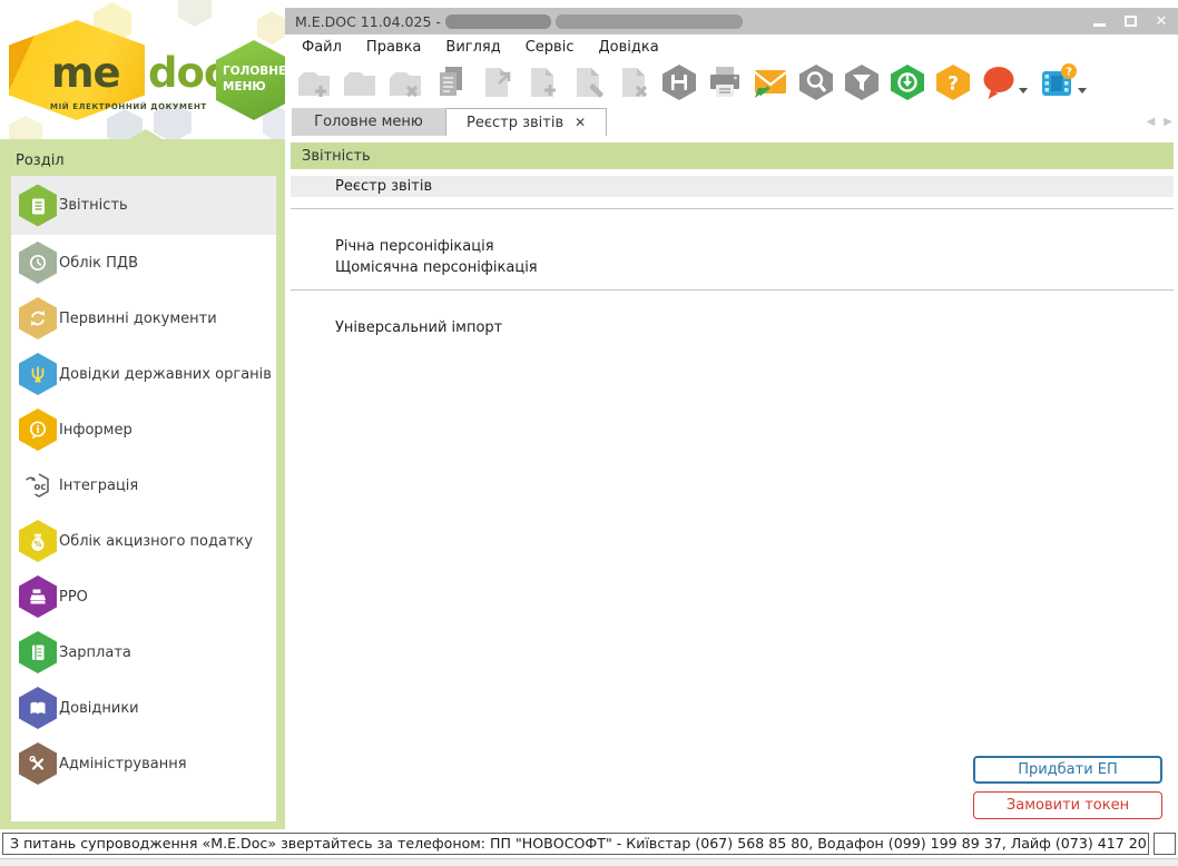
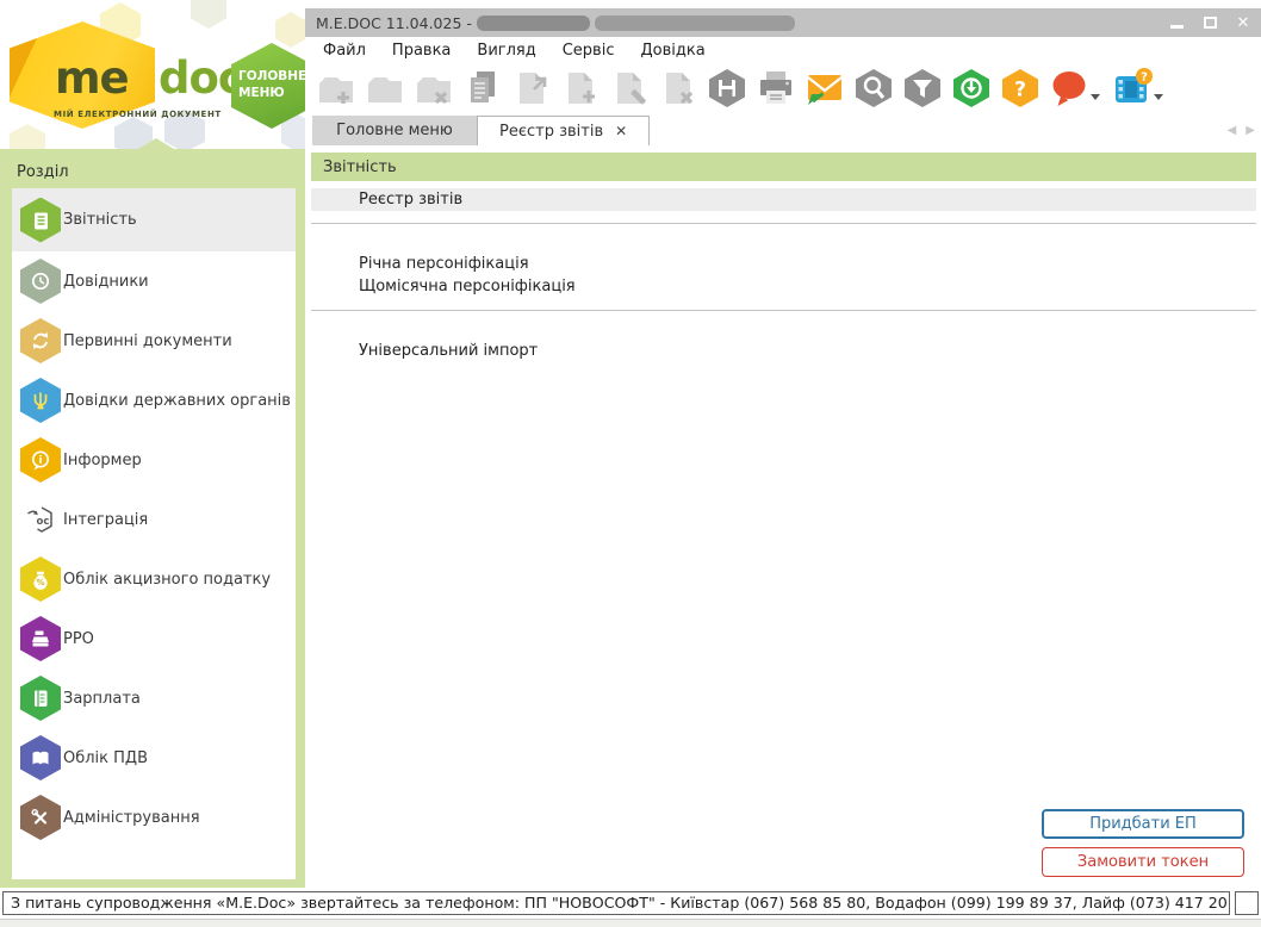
  me
  doc
  МІЙ ЕЛЕКТРОННИЙ ДОКУМЕНТ
  ГОЛОВНЕ МЕНЮ
  M.E.DOC 11.04.025 -
  ✕
  Файл
  Правка
  Вигляд
  Сервіс
  Довідка
  ?
  ?
  Головне меню
  Реєстр звітів
  ✕
  ◀
  ▶
  Розділ
  Звітність
- Облік ПДВ
+ Довідники
  Первинні документи
  Довідки державних органів
  i
  Інформер
  ос
  Інтеграція
  %
  Облік акцизного податку
  РРО
  Зарплата
- Довідники
+ Облік ПДВ
  Адміністрування
  Звітність
  Реєстр звітів
  Річна персоніфікація
  Щомісячна персоніфікація
  Універсальний імпорт
  Придбати ЕП
  Замовити токен
  З питань супроводження «M.E.Doc» звертайтесь за телефоном: ПП "НОВОСОФТ" - Київстар (067) 568 85 80, Водафон (099) 199 89 37, Лайф (073) 417 20
